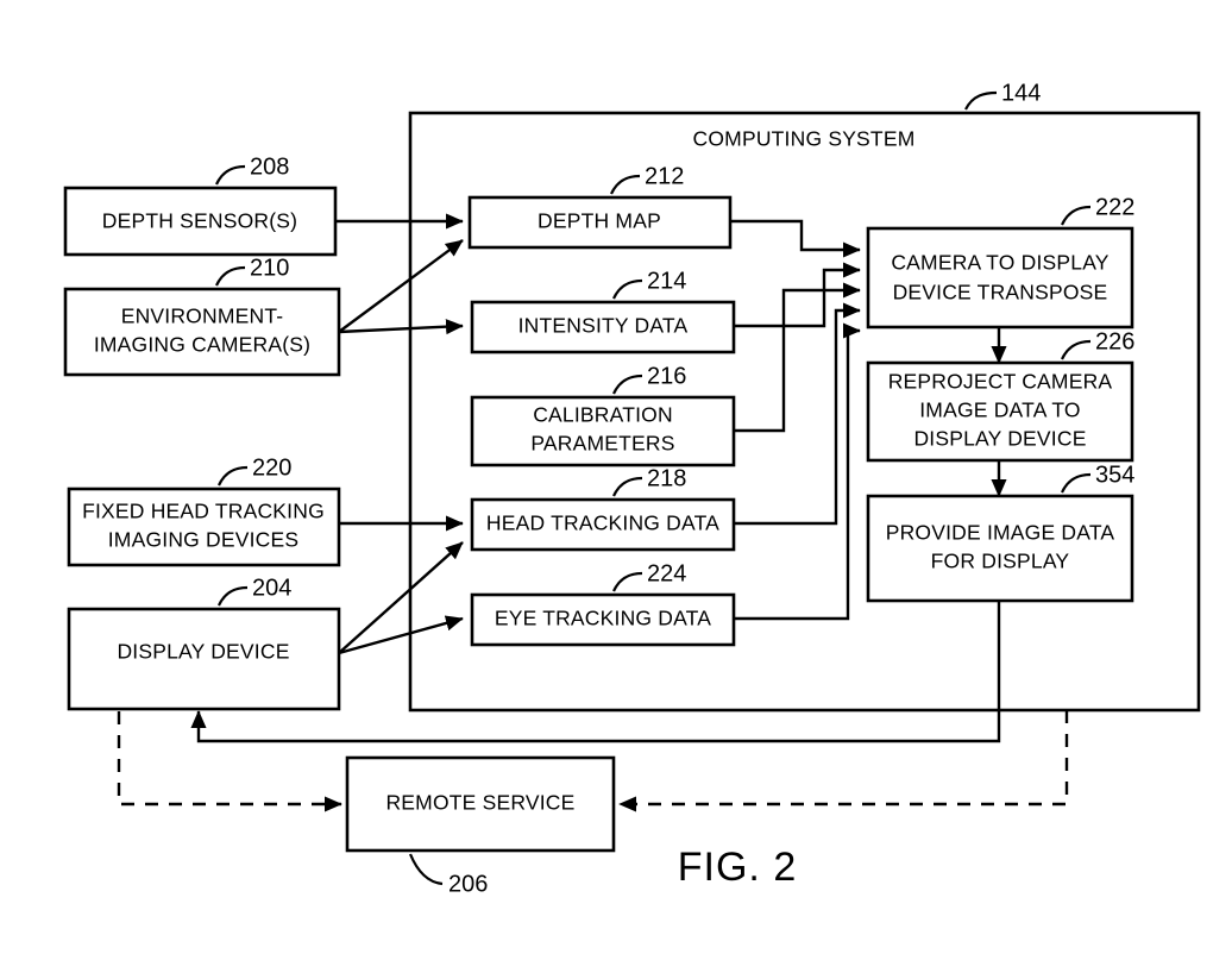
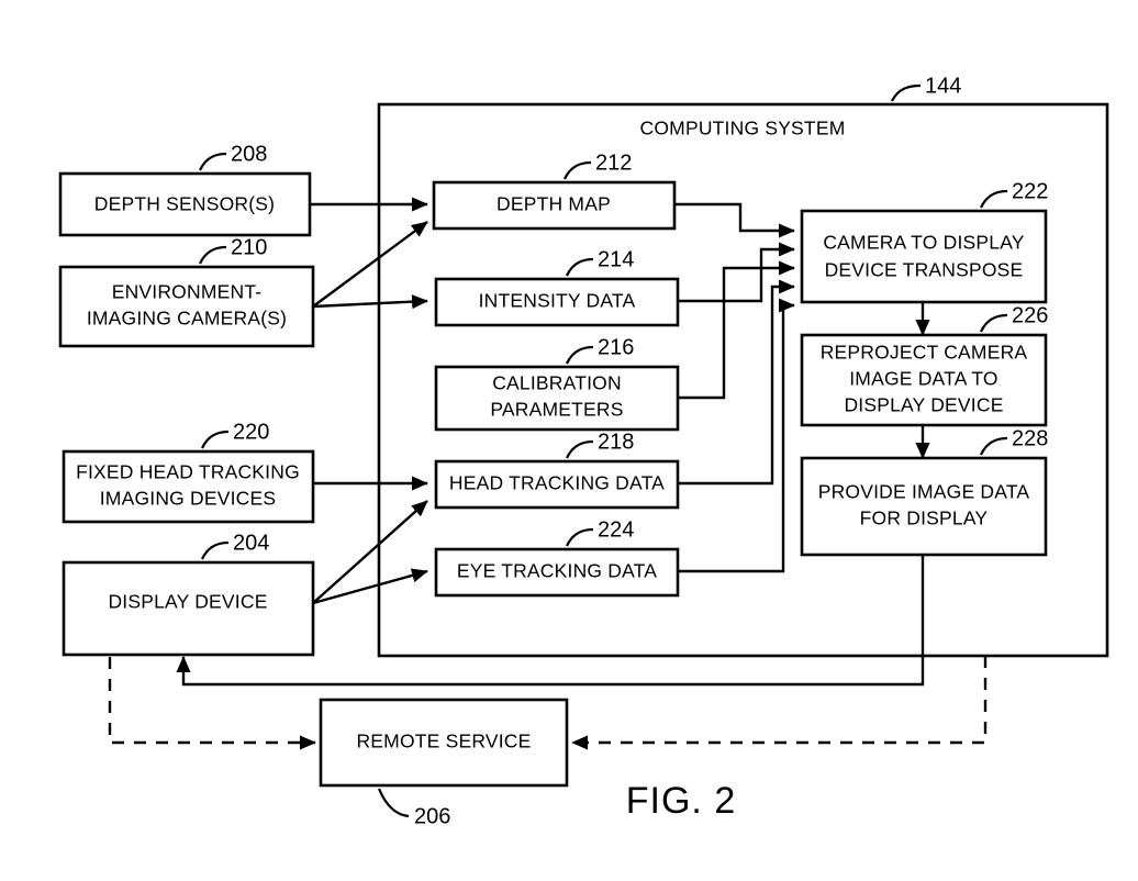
  COMPUTING SYSTEM
  144
  DEPTH SENSOR(S)
  208
  ENVIRONMENT-
  IMAGING CAMERA(S)
  210
  FIXED HEAD TRACKING
  IMAGING DEVICES
  220
  DISPLAY DEVICE
  204
  DEPTH MAP
  212
  INTENSITY DATA
  214
  CALIBRATION
  PARAMETERS
  216
  HEAD TRACKING DATA
  218
  EYE TRACKING DATA
  224
  CAMERA TO DISPLAY
  DEVICE TRANSPOSE
  222
  REPROJECT CAMERA
  IMAGE DATA TO
  DISPLAY DEVICE
  226
  PROVIDE IMAGE DATA
  FOR DISPLAY
- 354
+ 228
  REMOTE SERVICE
  206
  FIG. 2
